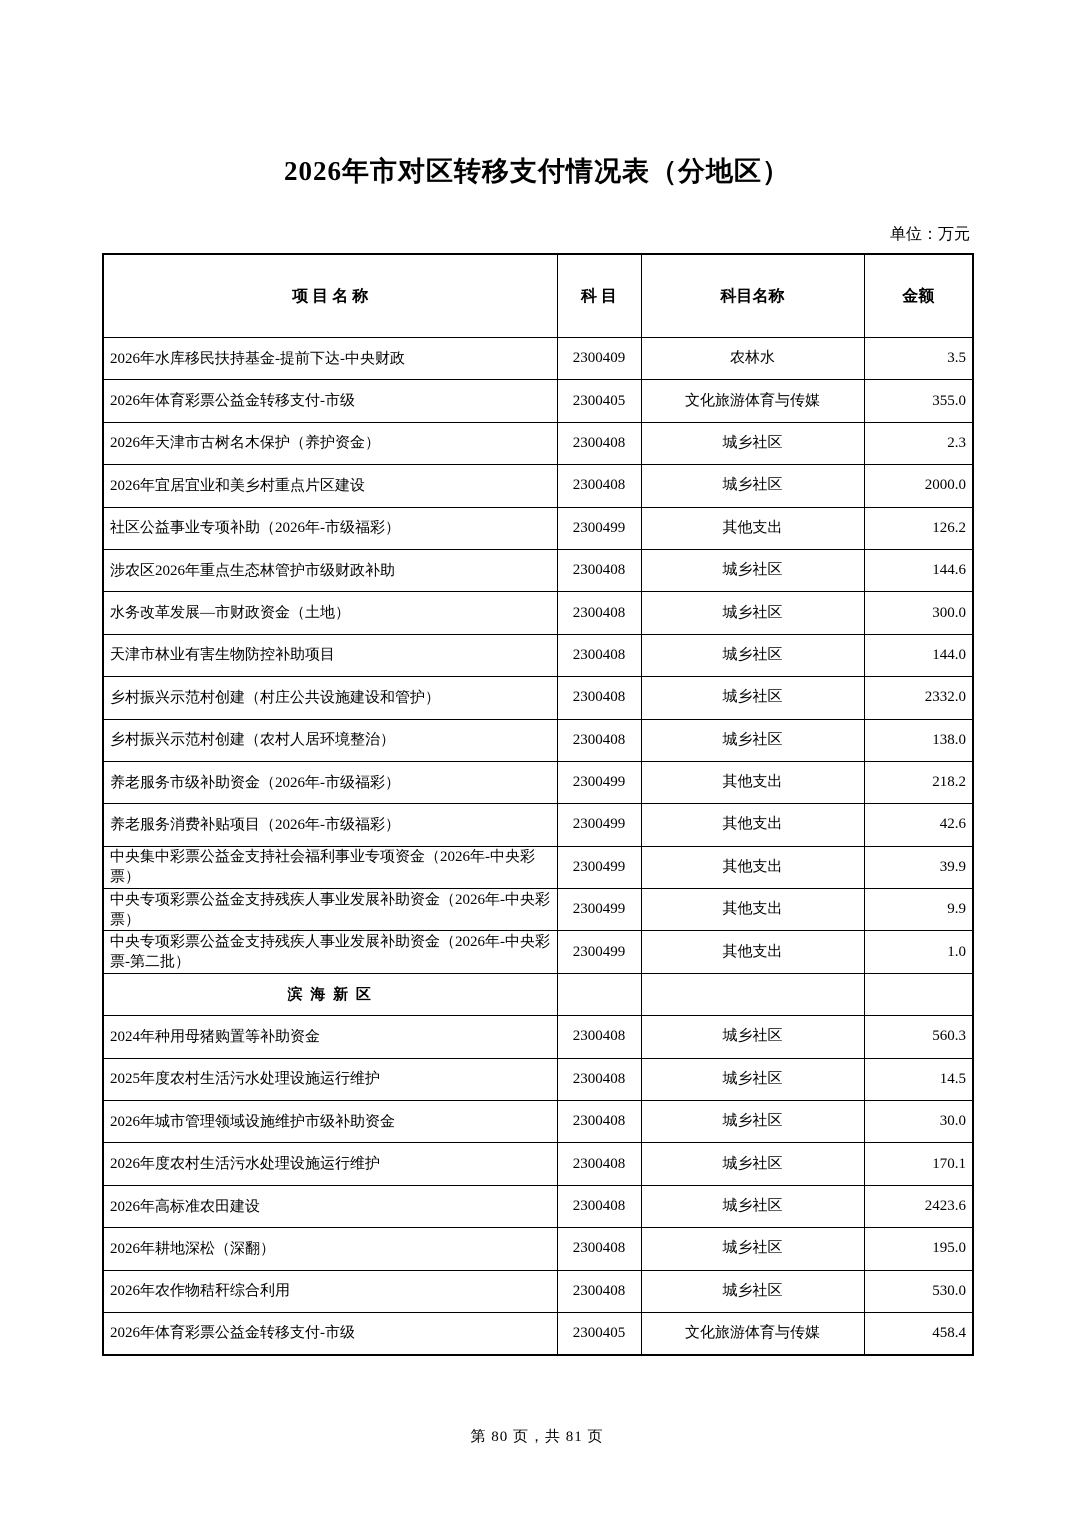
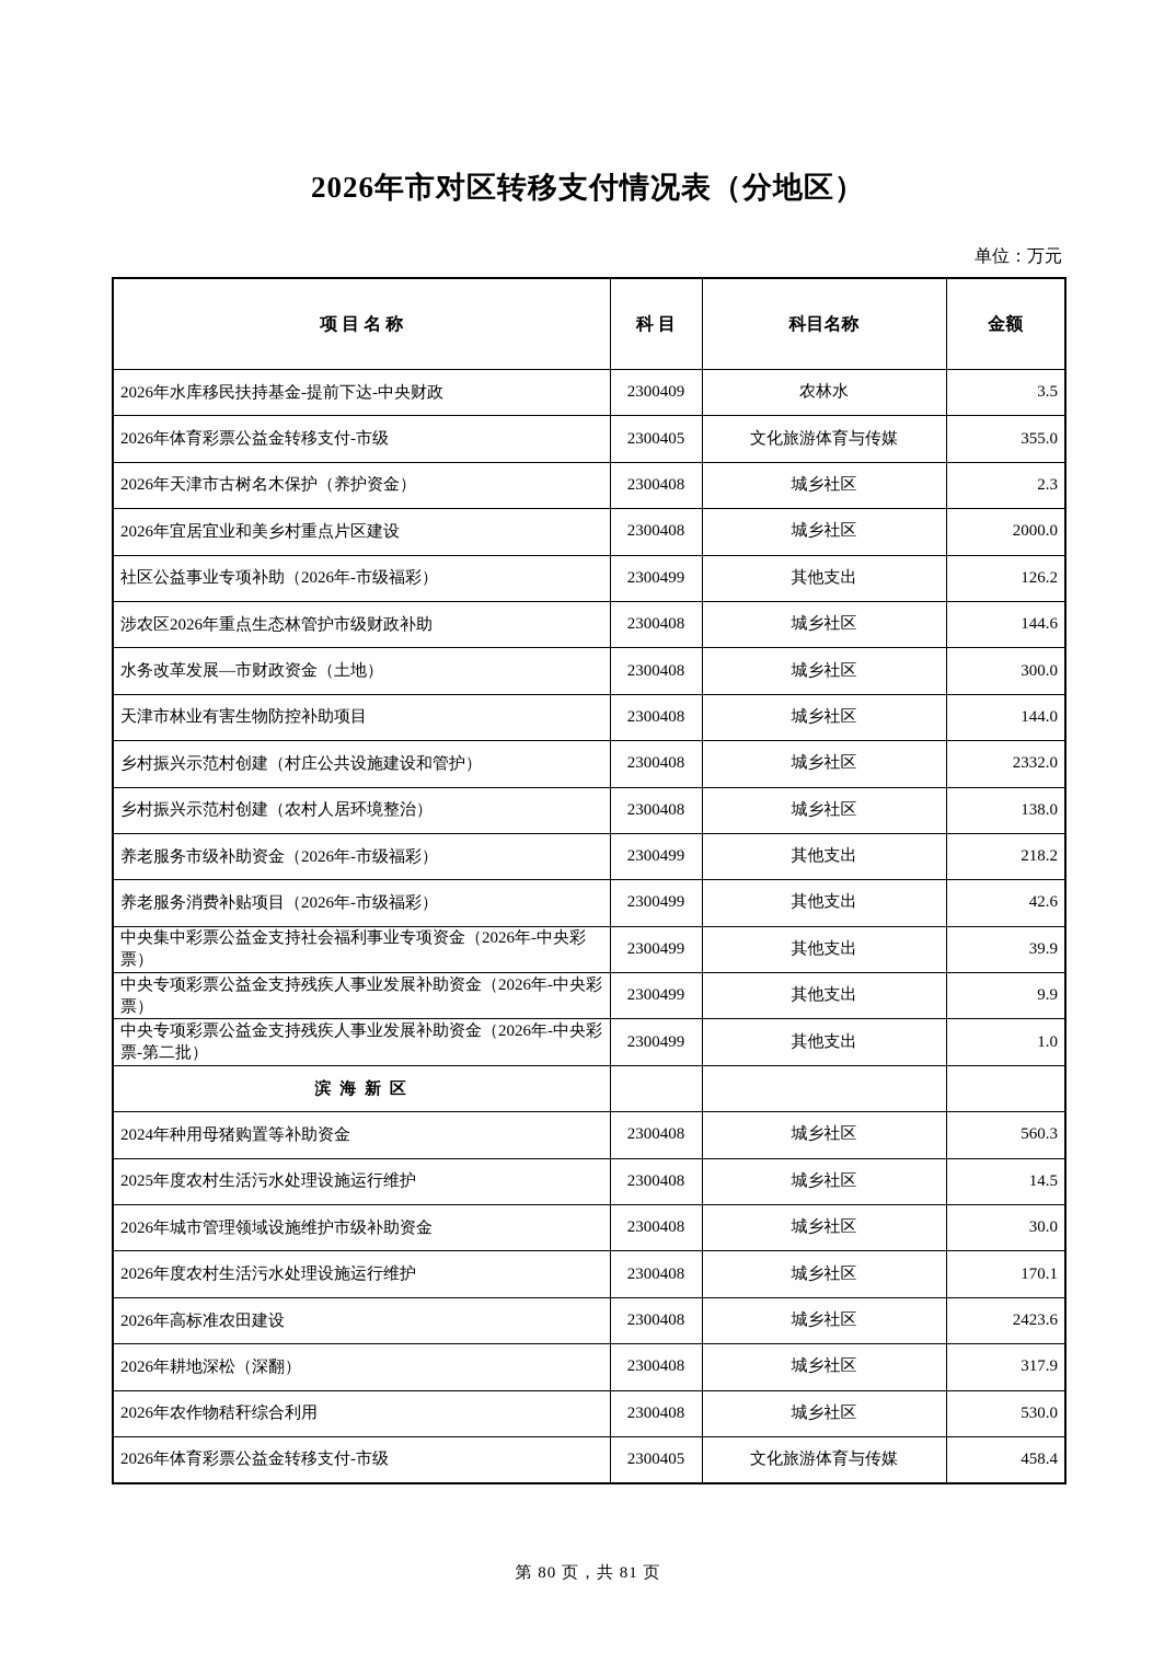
  2026年市对区转移支付情况表（分地区）
  单位：万元
  项 目 名 称	科 目	科目名称	金额
  2026年水库移民扶持基金-提前下达-中央财政	2300409	农林水	3.5
  2026年体育彩票公益金转移支付-市级	2300405	文化旅游体育与传媒	355.0
  2026年天津市古树名木保护（养护资金）	2300408	城乡社区	2.3
  2026年宜居宜业和美乡村重点片区建设	2300408	城乡社区	2000.0
  社区公益事业专项补助（2026年-市级福彩）	2300499	其他支出	126.2
  涉农区2026年重点生态林管护市级财政补助	2300408	城乡社区	144.6
  水务改革发展—市财政资金（土地）	2300408	城乡社区	300.0
  天津市林业有害生物防控补助项目	2300408	城乡社区	144.0
  乡村振兴示范村创建（村庄公共设施建设和管护）	2300408	城乡社区	2332.0
  乡村振兴示范村创建（农村人居环境整治）	2300408	城乡社区	138.0
  养老服务市级补助资金（2026年-市级福彩）	2300499	其他支出	218.2
  养老服务消费补贴项目（2026年-市级福彩）	2300499	其他支出	42.6
  中央集中彩票公益金支持社会福利事业专项资金（2026年-中央彩票）	2300499	其他支出	39.9
  中央专项彩票公益金支持残疾人事业发展补助资金（2026年-中央彩票）	2300499	其他支出	9.9
  中央专项彩票公益金支持残疾人事业发展补助资金（2026年-中央彩票-第二批）	2300499	其他支出	1.0
  滨 海 新 区
  2024年种用母猪购置等补助资金	2300408	城乡社区	560.3
  2025年度农村生活污水处理设施运行维护	2300408	城乡社区	14.5
  2026年城市管理领域设施维护市级补助资金	2300408	城乡社区	30.0
  2026年度农村生活污水处理设施运行维护	2300408	城乡社区	170.1
  2026年高标准农田建设	2300408	城乡社区	2423.6
- 2026年耕地深松（深翻）	2300408	城乡社区	195.0
+ 2026年耕地深松（深翻）	2300408	城乡社区	317.9
  2026年农作物秸秆综合利用	2300408	城乡社区	530.0
  2026年体育彩票公益金转移支付-市级	2300405	文化旅游体育与传媒	458.4
  第 80 页，共 81 页
